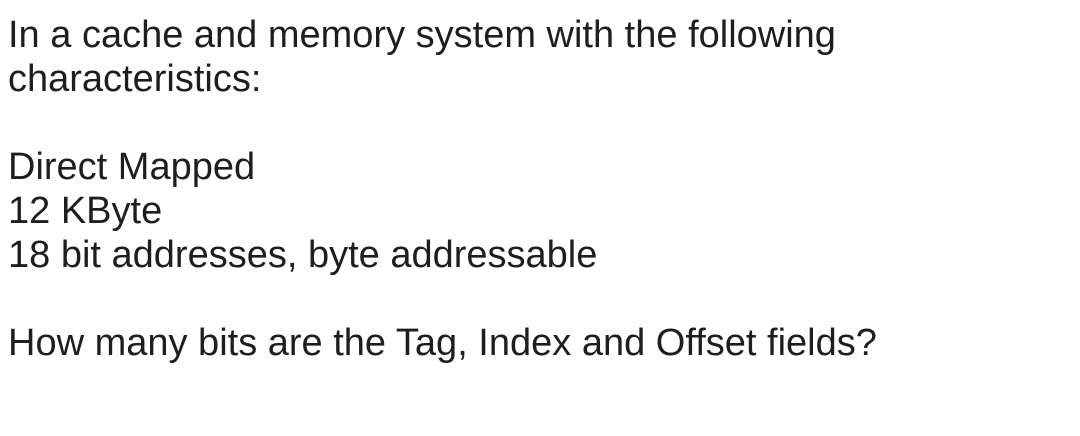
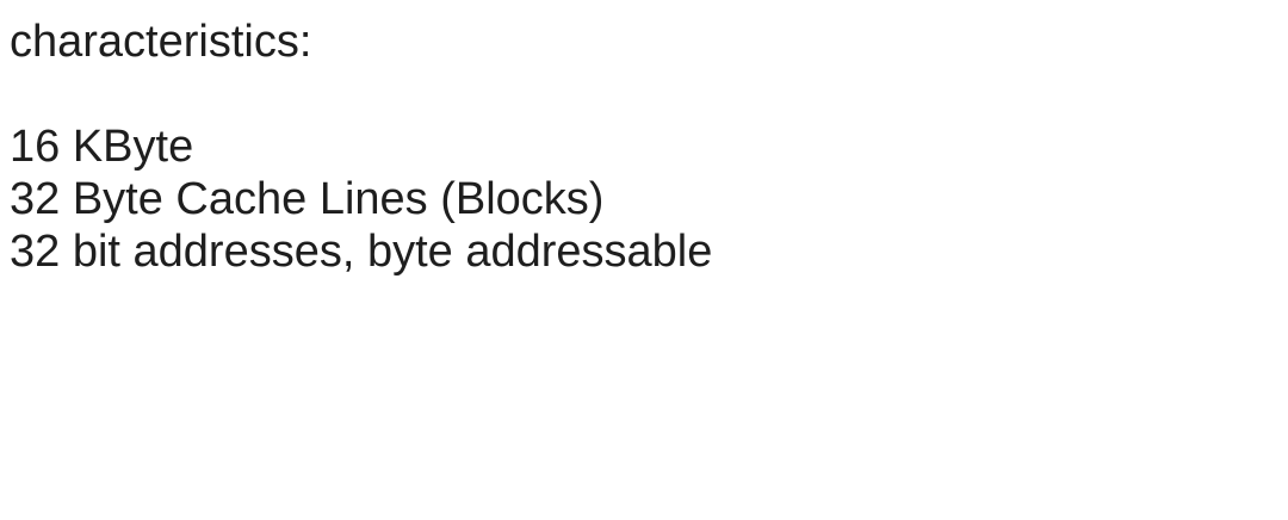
- In a cache and memory system with the following
  characteristics:
- Direct Mapped
- 12 KByte
+ 16 KByte
+ 32 Byte Cache Lines (Blocks)
- 18 bit addresses, byte addressable
+ 32 bit addresses, byte addressable
- How many bits are the Tag, Index and Offset fields?
